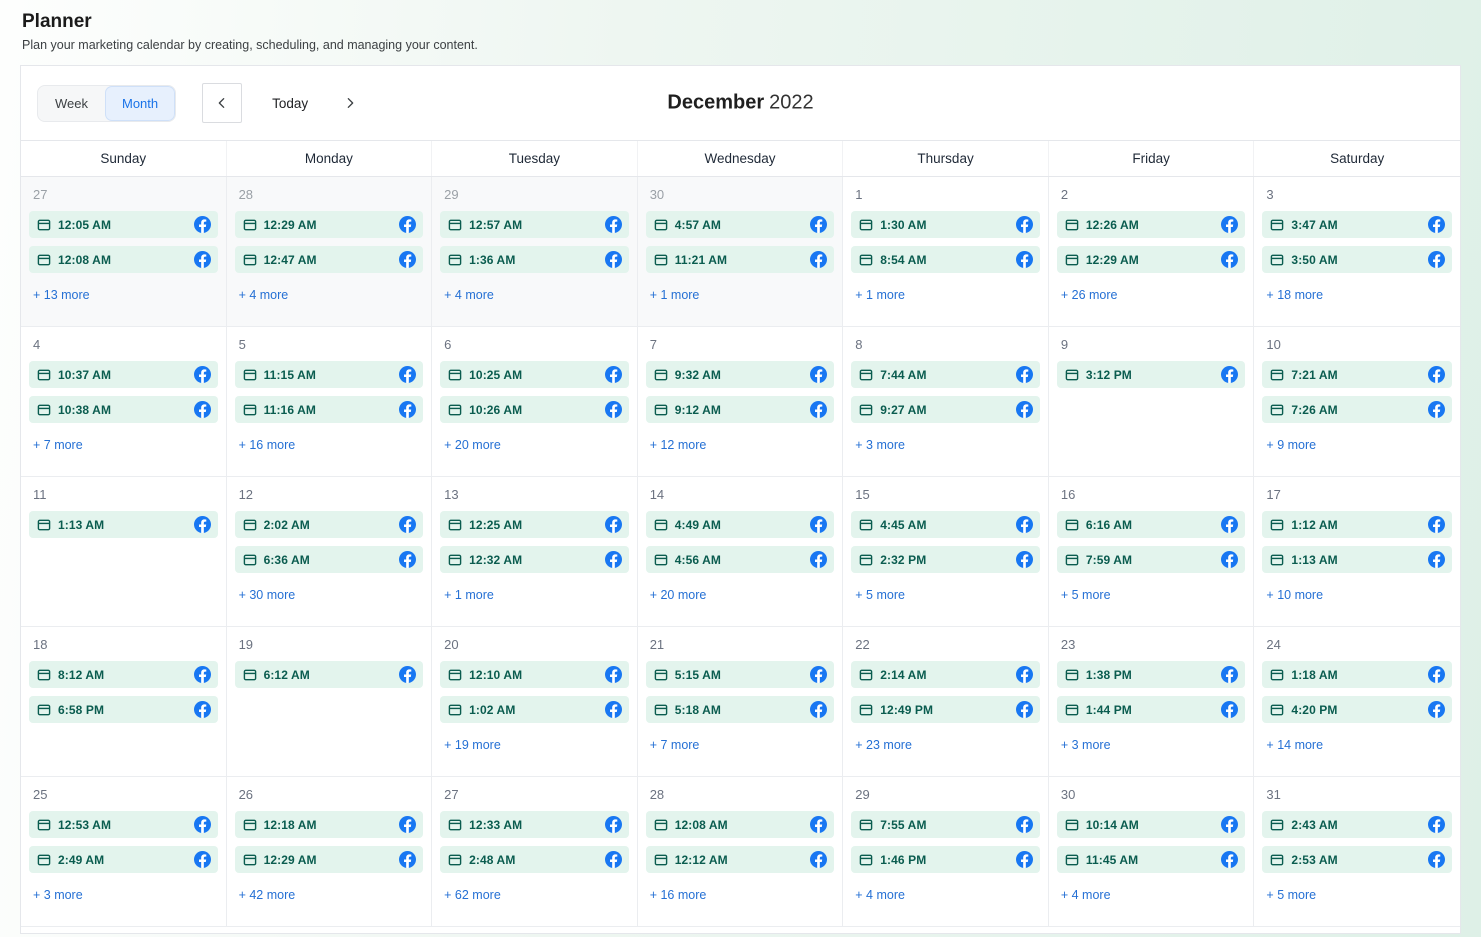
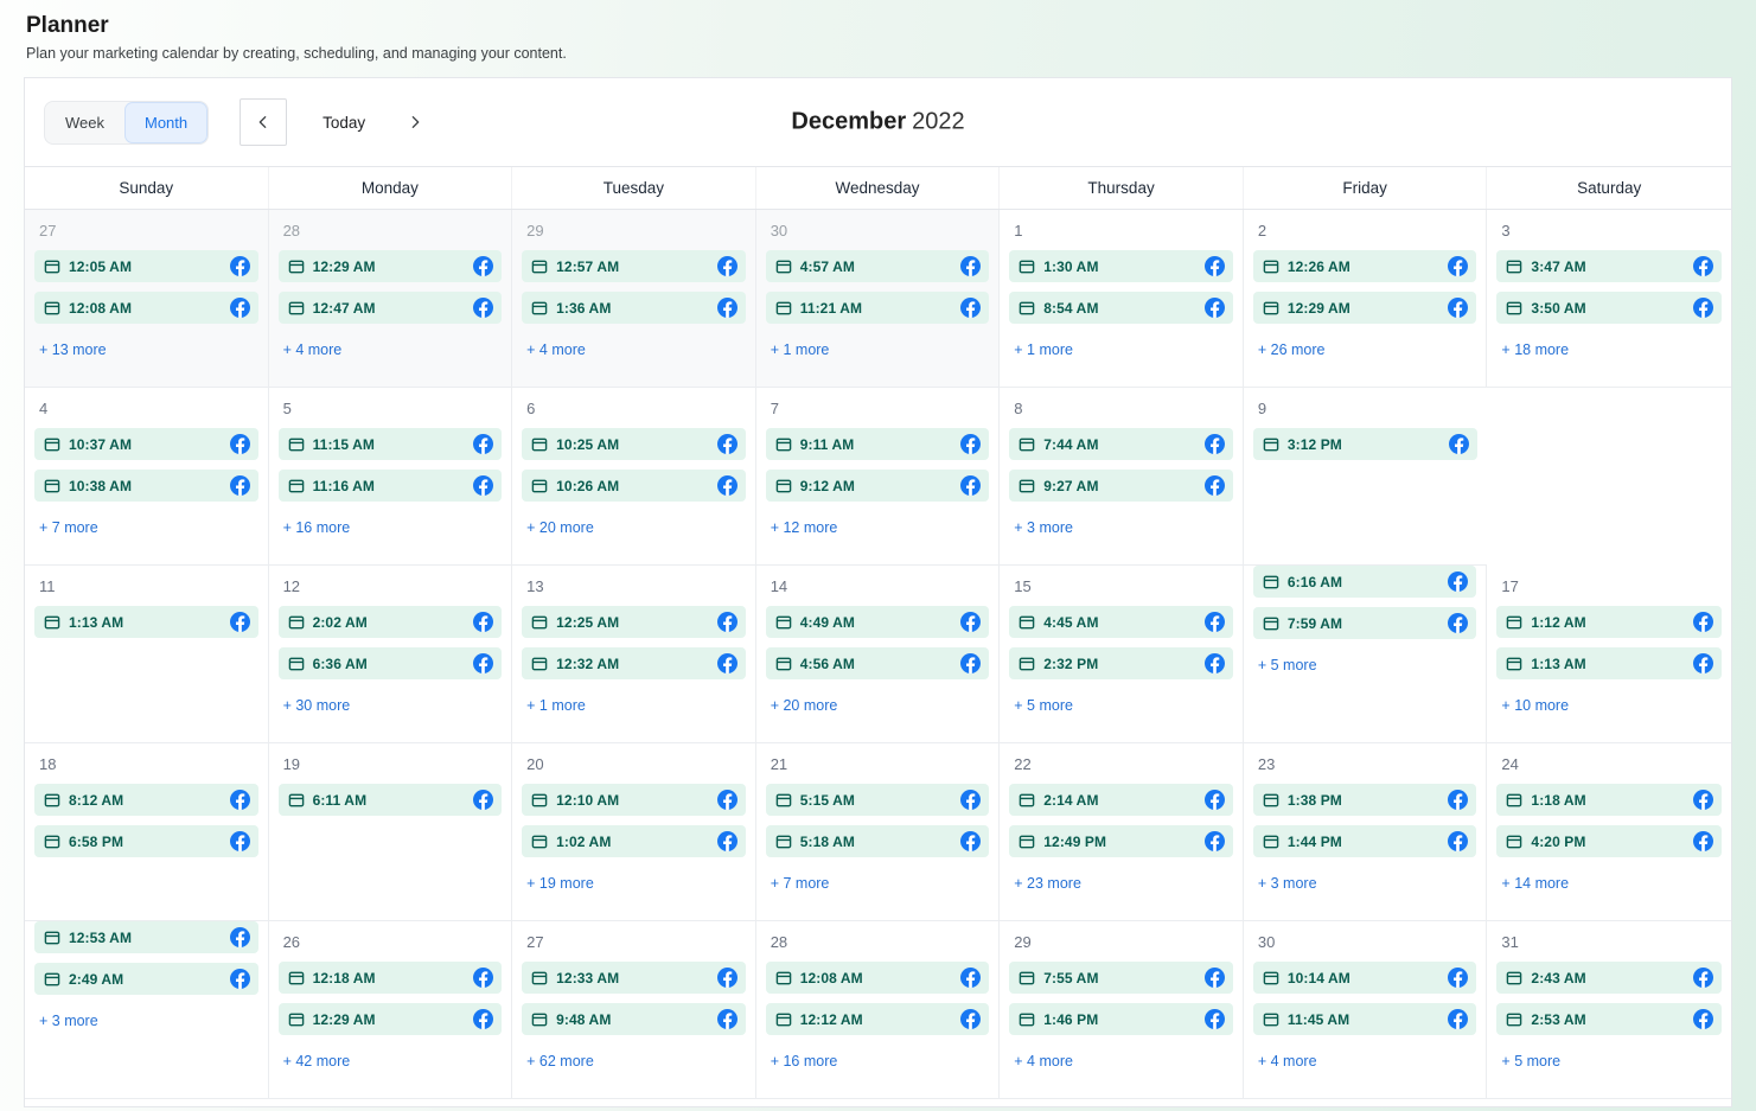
  Planner
  Plan your marketing calendar by creating, scheduling, and managing your content.
  Week
  Month
  Today
  December 2022
  Sunday
  Monday
  Tuesday
  Wednesday
  Thursday
  Friday
  Saturday
  27
  12:05 AM
  12:08 AM
  + 13 more
  28
  12:29 AM
  12:47 AM
  + 4 more
  29
  12:57 AM
  1:36 AM
  + 4 more
  30
  4:57 AM
  11:21 AM
  + 1 more
  1
  1:30 AM
  8:54 AM
  + 1 more
  2
  12:26 AM
  12:29 AM
  + 26 more
  3
  3:47 AM
  3:50 AM
  + 18 more
  4
  10:37 AM
  10:38 AM
  + 7 more
  5
  11:15 AM
  11:16 AM
  + 16 more
  6
  10:25 AM
  10:26 AM
  + 20 more
  7
- 9:32 AM
+ 9:11 AM
  9:12 AM
  + 12 more
  8
  7:44 AM
  9:27 AM
  + 3 more
  9
  3:12 PM
- 10
- 7:21 AM
- 7:26 AM
- + 9 more
  11
  1:13 AM
  12
  2:02 AM
  6:36 AM
  + 30 more
  13
  12:25 AM
  12:32 AM
  + 1 more
  14
  4:49 AM
  4:56 AM
  + 20 more
  15
  4:45 AM
  2:32 PM
  + 5 more
- 16
  6:16 AM
  7:59 AM
  + 5 more
  17
  1:12 AM
  1:13 AM
  + 10 more
  18
  8:12 AM
  6:58 PM
  19
- 6:12 AM
+ 6:11 AM
  20
  12:10 AM
  1:02 AM
  + 19 more
  21
  5:15 AM
  5:18 AM
  + 7 more
  22
  2:14 AM
  12:49 PM
  + 23 more
  23
  1:38 PM
  1:44 PM
  + 3 more
  24
  1:18 AM
  4:20 PM
  + 14 more
- 25
  12:53 AM
  2:49 AM
  + 3 more
  26
  12:18 AM
  12:29 AM
  + 42 more
  27
  12:33 AM
- 2:48 AM
+ 9:48 AM
  + 62 more
  28
  12:08 AM
  12:12 AM
  + 16 more
  29
  7:55 AM
  1:46 PM
  + 4 more
  30
  10:14 AM
  11:45 AM
  + 4 more
  31
  2:43 AM
  2:53 AM
  + 5 more
